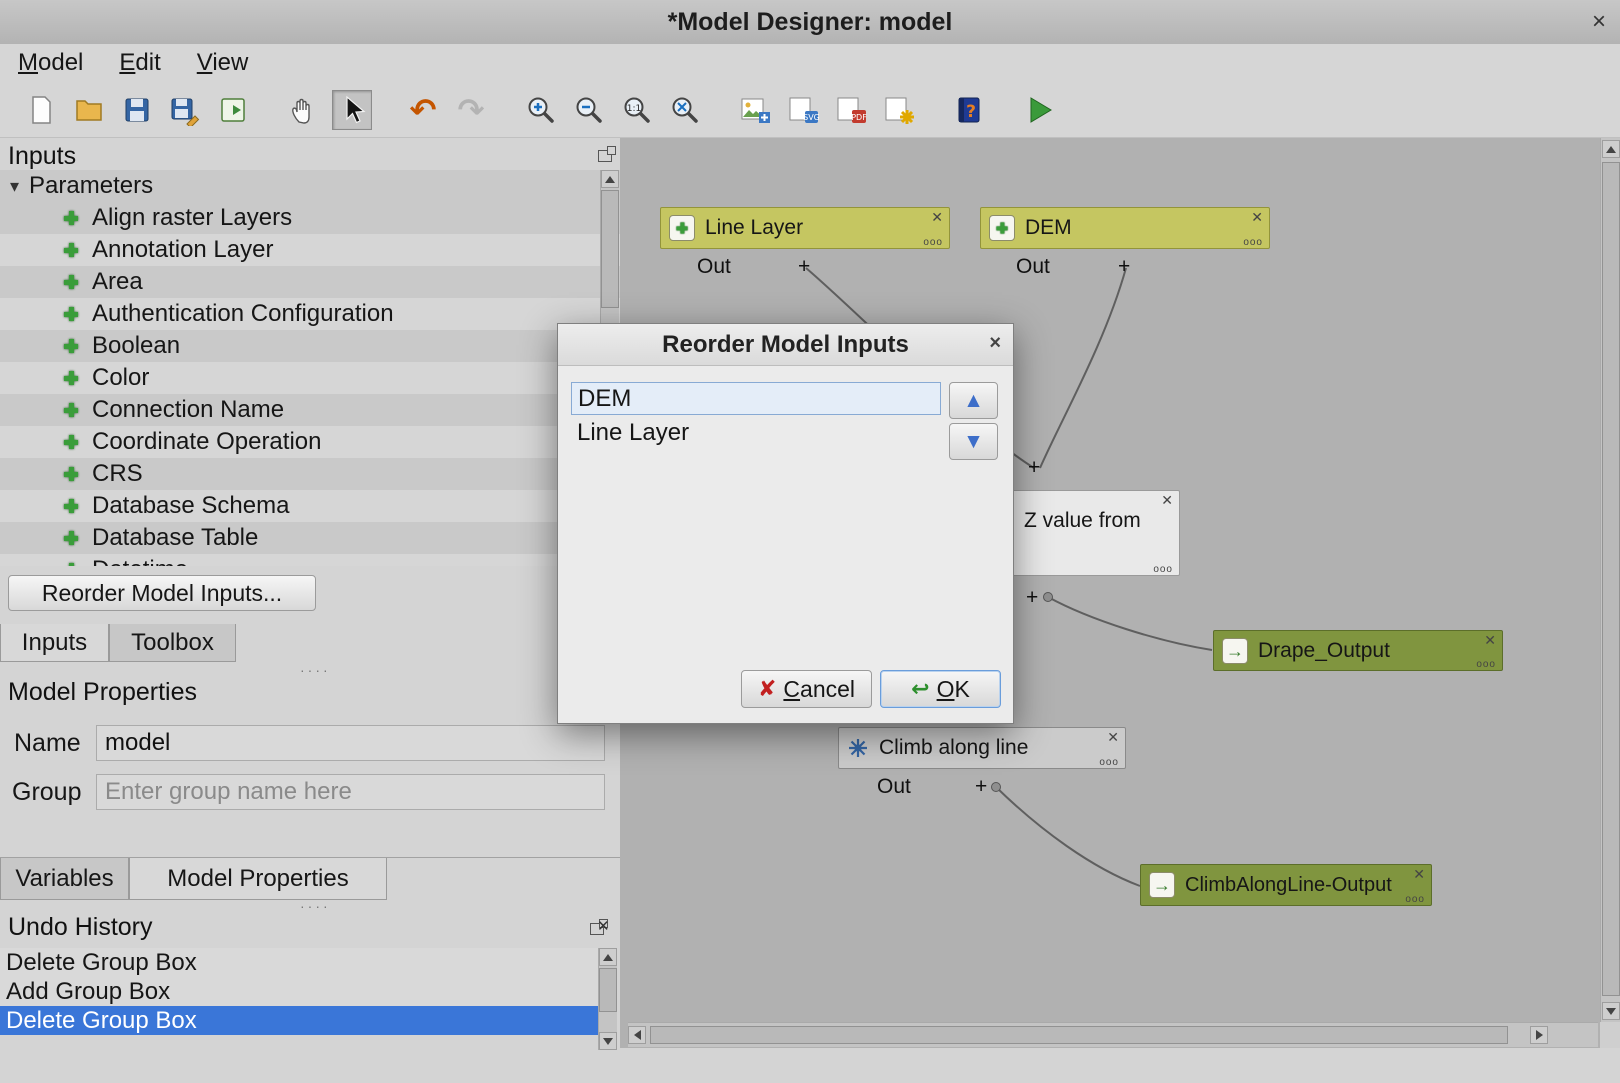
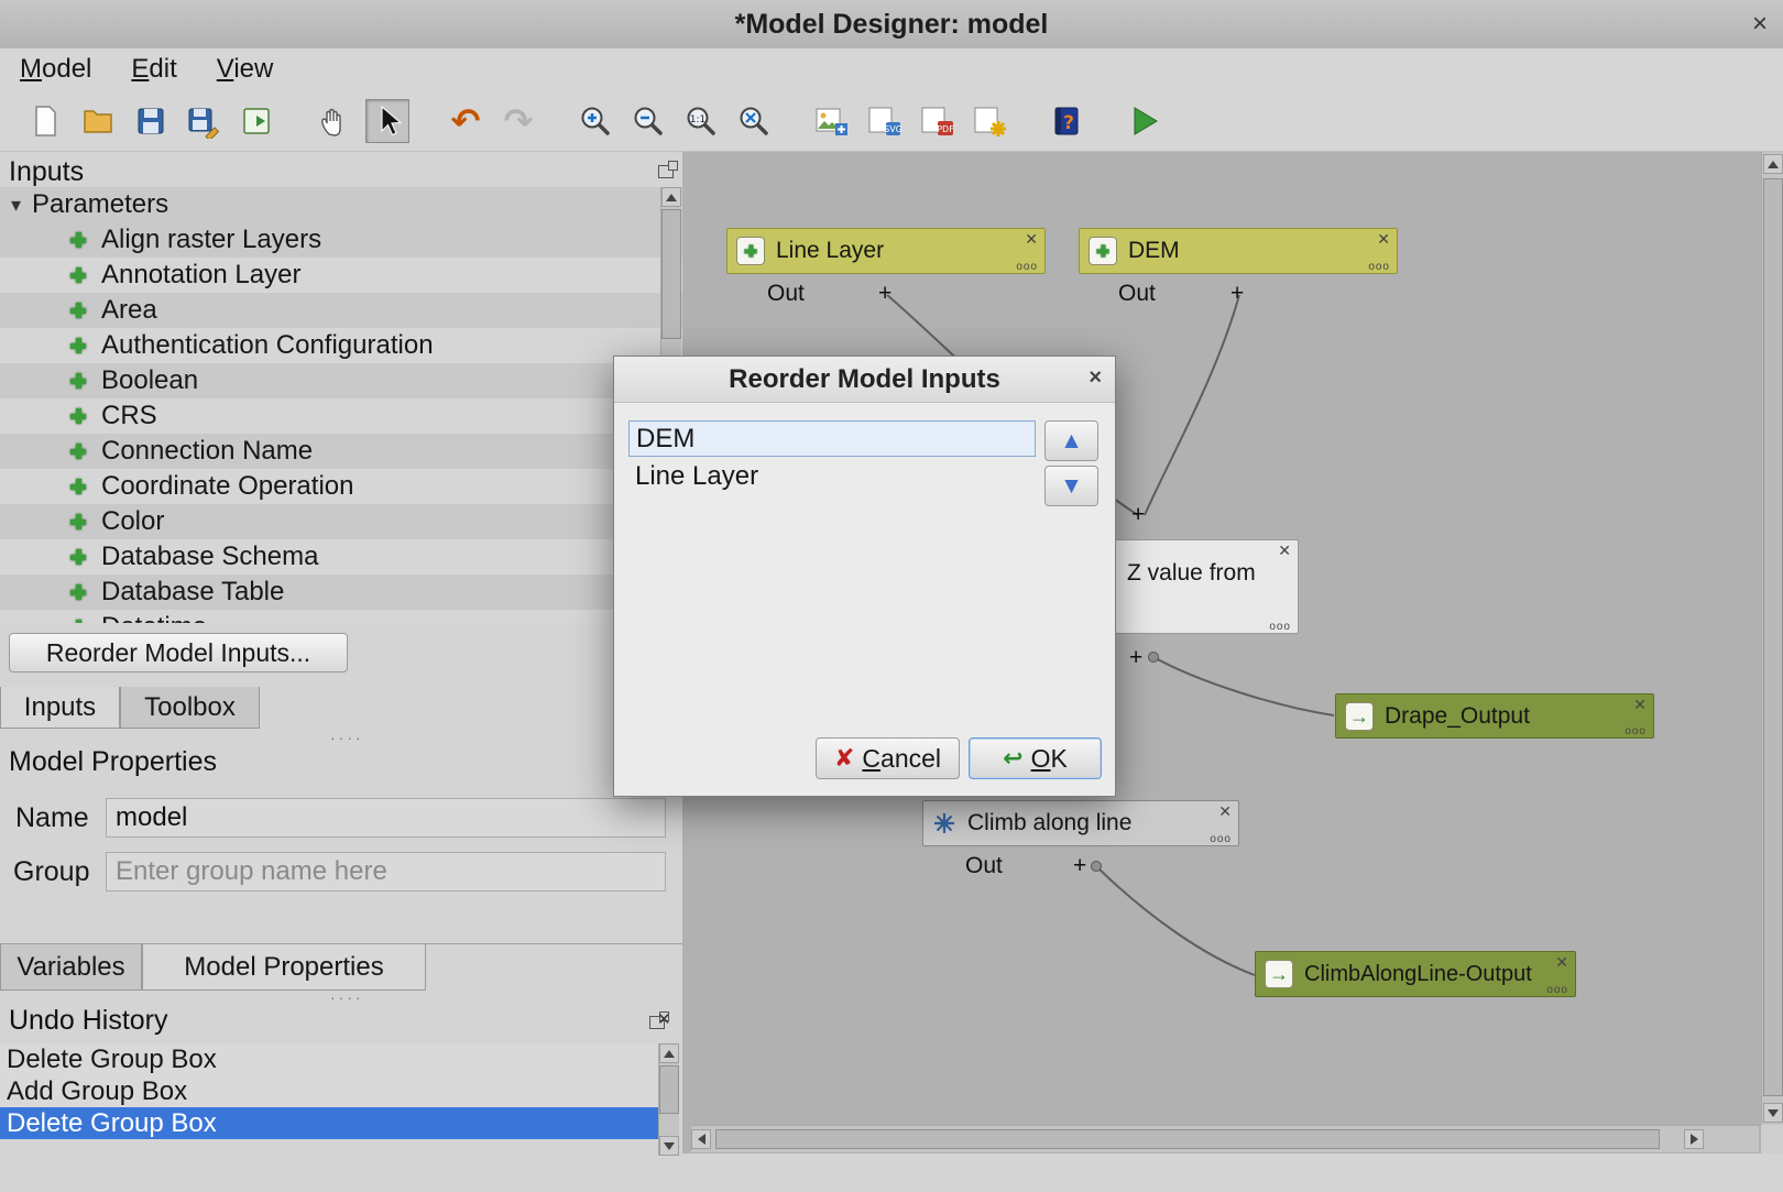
  *Model Designer: model
  ×
  Model
  Edit
  View
  ↶
  ↷
  1:1
  SVG
  PDF
  ?
  Inputs
  ▾
  Parameters
  Align raster Layers
  Annotation Layer
  Area
  Authentication Configuration
  Boolean
- Color
+ CRS
  Connection Name
  Coordinate Operation
- CRS
+ Color
  Database Schema
  Database Table
  Reorder Model Inputs...
  Inputs
  Toolbox
  ····
  Model Properties
  Name
  model
  Group
  Enter group name here
  Variables
  Model Properties
  ····
  Undo History
  ✕
  Delete Group Box
  Add Group Box
  Delete Group Box
  Line Layer
  ✕
  ooo
  Out
  +
  DEM
  ✕
  ooo
  Out
  +
  +
  Z value from
  ✕
  ooo
  +
  →
  Drape_Output
  ✕
  ooo
  Climb along line
  ✕
  ooo
  Out
  +
  →
  ClimbAlongLine-Output
  ✕
  ooo
  Reorder Model Inputs
  ×
  DEM
  Line Layer
  ▲
  ▼
  ✘
  Cancel
  ↩
  OK
